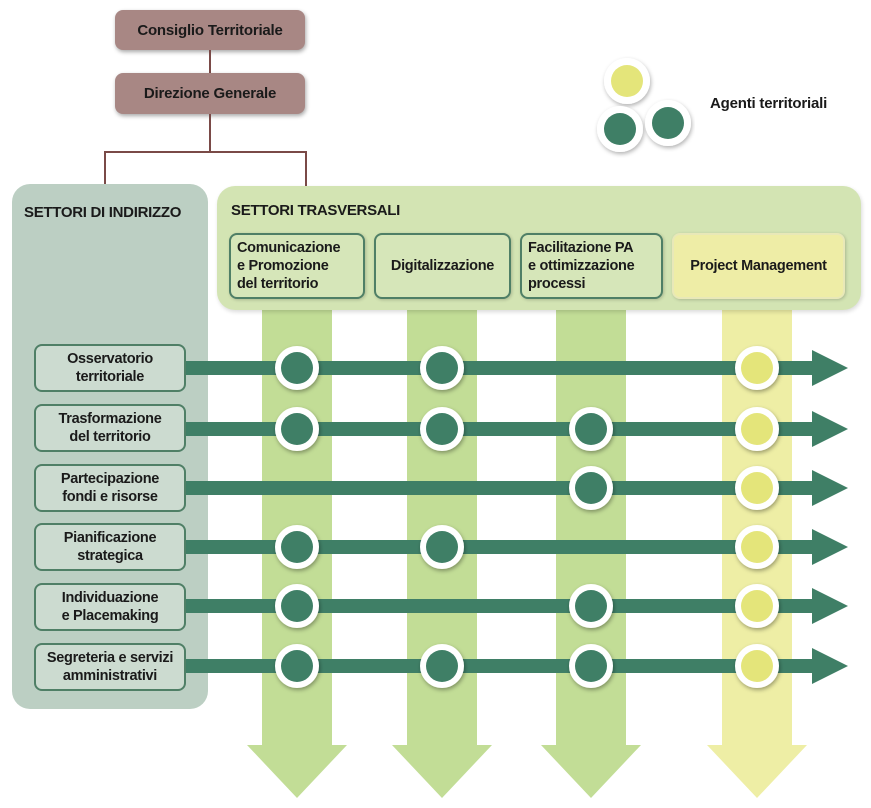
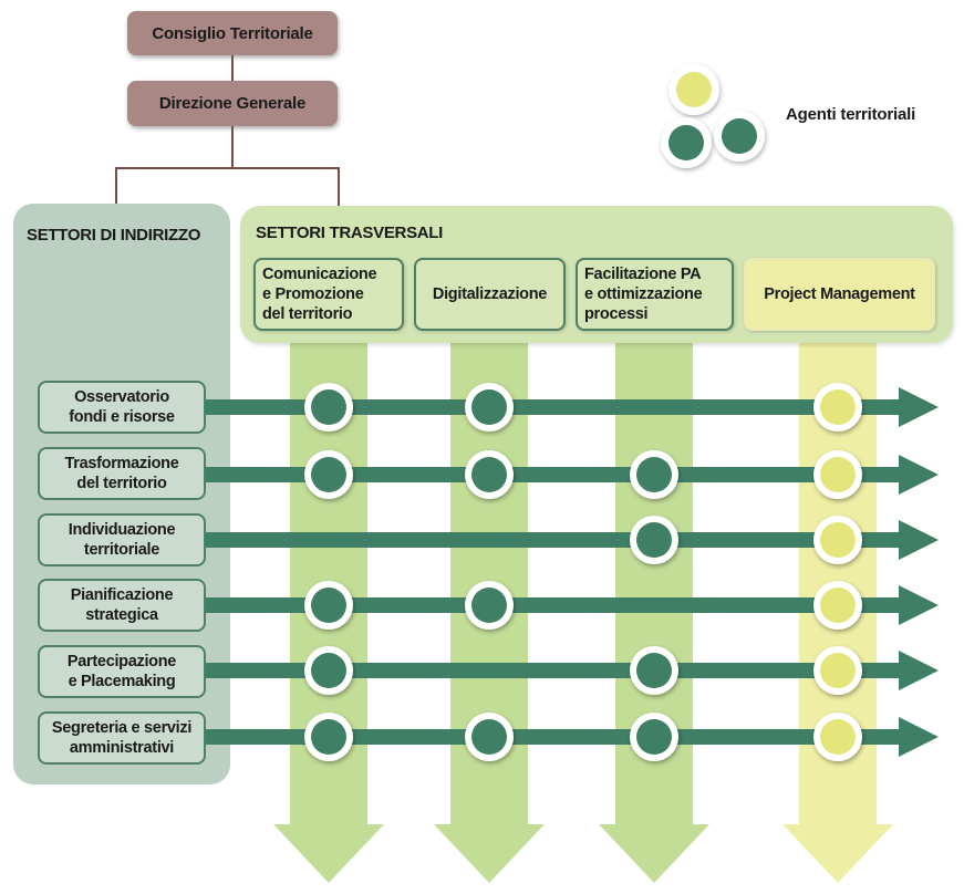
  Consiglio Territoriale
  Direzione Generale
  Agenti territoriali
  SETTORI DI INDIRIZZO
  SETTORI TRASVERSALI
  Comunicazione
  e Promozione
  del territorio
  Digitalizzazione
  Facilitazione PA
  e ottimizzazione
  processi
  Project Management
  Osservatorio
- territoriale
+ fondi e risorse
  Trasformazione
  del territorio
- Partecipazione
+ Individuazione
- fondi e risorse
+ territoriale
  Pianificazione
  strategica
- Individuazione
+ Partecipazione
  e Placemaking
  Segreteria e servizi
  amministrativi
